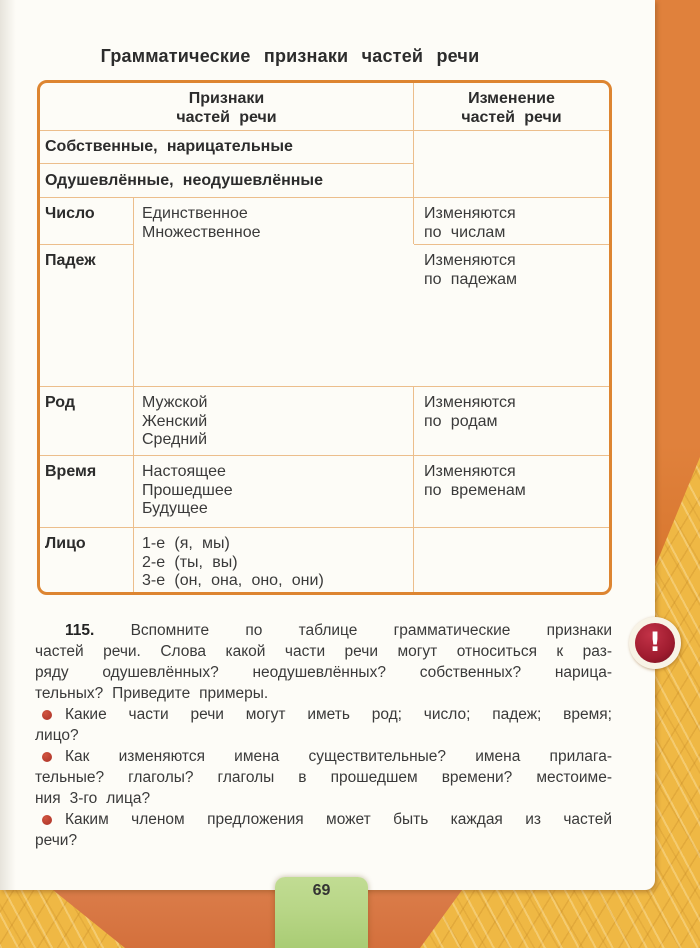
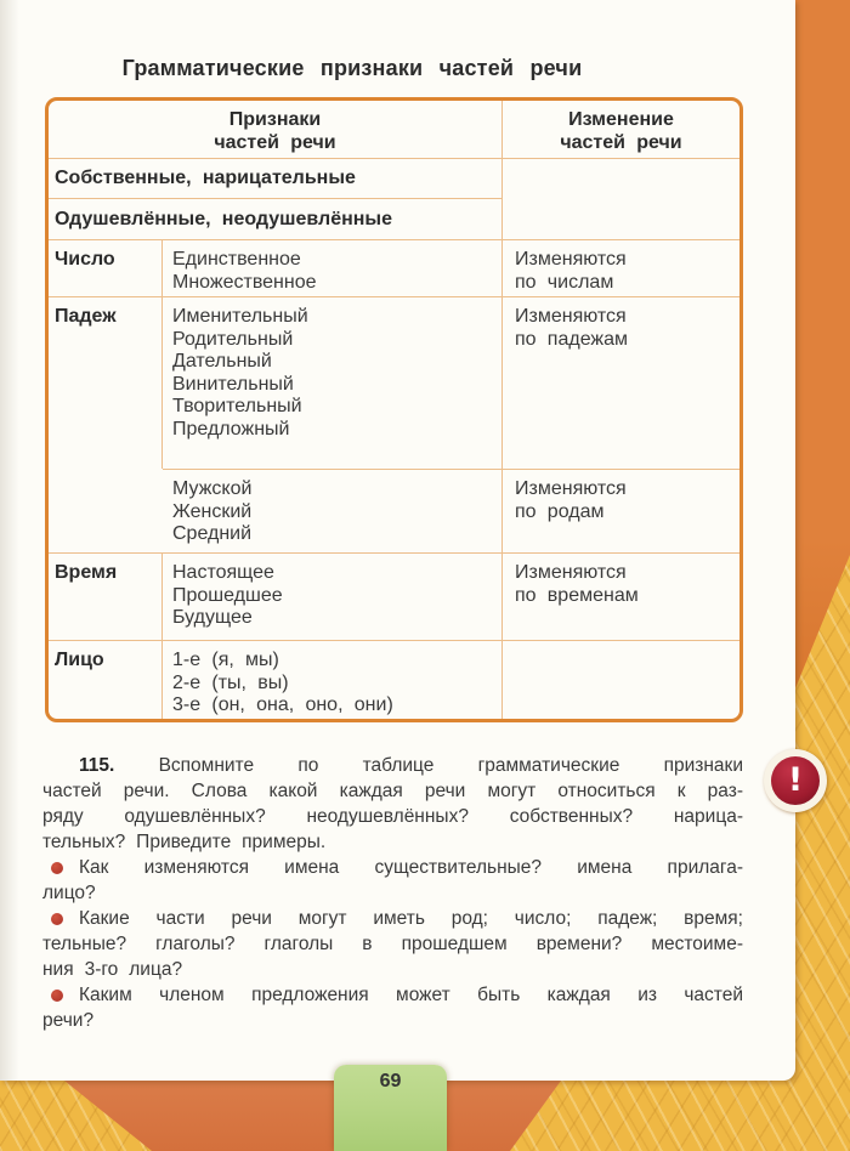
  Грамматические признаки частей речи
  Признаки
  частей речи
  Изменение
  частей речи
  Собственные, нарицательные
  Одушевлённые, неодушевлённые
  Число
  Единственное
  Множественное
  Изменяются
  по числам
  Падеж
+ Именительный
+ Родительный
+ Дательный
+ Винительный
+ Творительный
+ Предложный
  Изменяются
  по падежам
- Род
  Мужской
  Женский
  Средний
  Изменяются
  по родам
  Время
  Настоящее
  Прошедшее
  Будущее
  Изменяются
  по временам
  Лицо
  1-е (я, мы)
  2-е (ты, вы)
  3-е (он, она, оно, они)
  115. Вспомните по таблице грамматические признаки
- частей речи. Слова какой части речи могут относиться к раз-
+ частей речи. Слова какой каждая речи могут относиться к раз-
  ряду одушевлённых? неодушевлённых? собственных? нарица-
  тельных? Приведите примеры.
- Какие части речи могут иметь род; число; падеж; время;
+ Как изменяются имена существительные? имена прилага-
  лицо?
- Как изменяются имена существительные? имена прилага-
+ Какие части речи могут иметь род; число; падеж; время;
  тельные? глаголы? глаголы в прошедшем времени? местоиме-
  ния 3-го лица?
  Каким членом предложения может быть каждая из частей
  речи?
  !
  69
